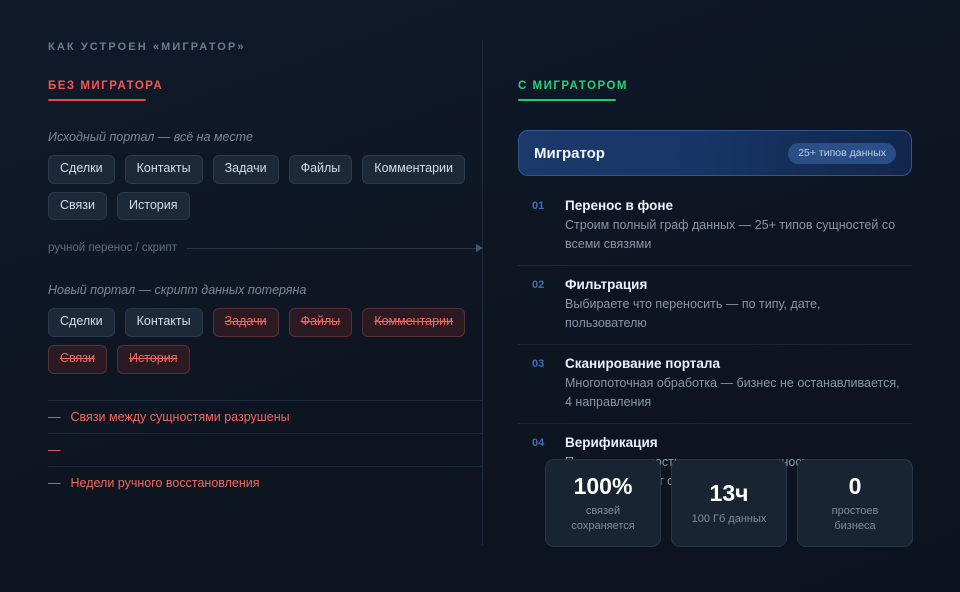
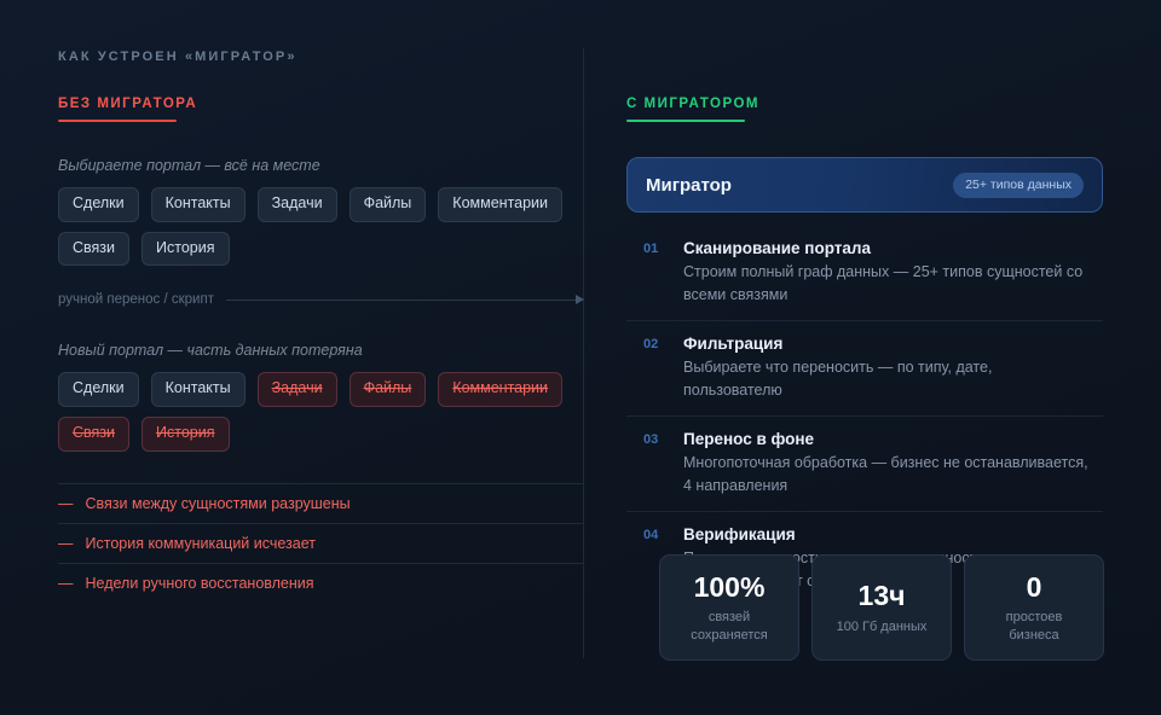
  КАК УСТРОЕН «МИГРАТОР»
  БЕЗ МИГРАТОРА
- Исходный портал — всё на месте
+ Выбираете портал — всё на месте
  Сделки
  Контакты
  Задачи
  Файлы
  Комментарии
  Связи
  История
  ручной перенос / скрипт
- Новый портал — скрипт данных потеряна
+ Новый портал — часть данных потеряна
  Сделки
  Контакты
  Задачи
  Файлы
  Комментарии
  Связи
  История
  —
  Связи между сущностями разрушены
  —
+ История коммуникаций исчезает
  —
  Недели ручного восстановления
  С МИГРАТОРОМ
  Мигратор
  25+ типов данных
  01
- Перенос в фоне
+ Сканирование портала
  Строим полный граф данных — 25+ типов сущностей со всеми связями
  02
  Фильтрация
  Выбираете что переносить — по типу, дате, пользователю
  03
- Сканирование портала
+ Перенос в фоне
  Многопоточная обработка — бизнес не останавливается, 4 направления
  04
  Верификация
  100%
  связей
  сохраняется
  13ч
  100 Гб данных
  0
  простоев
  бизнеса
